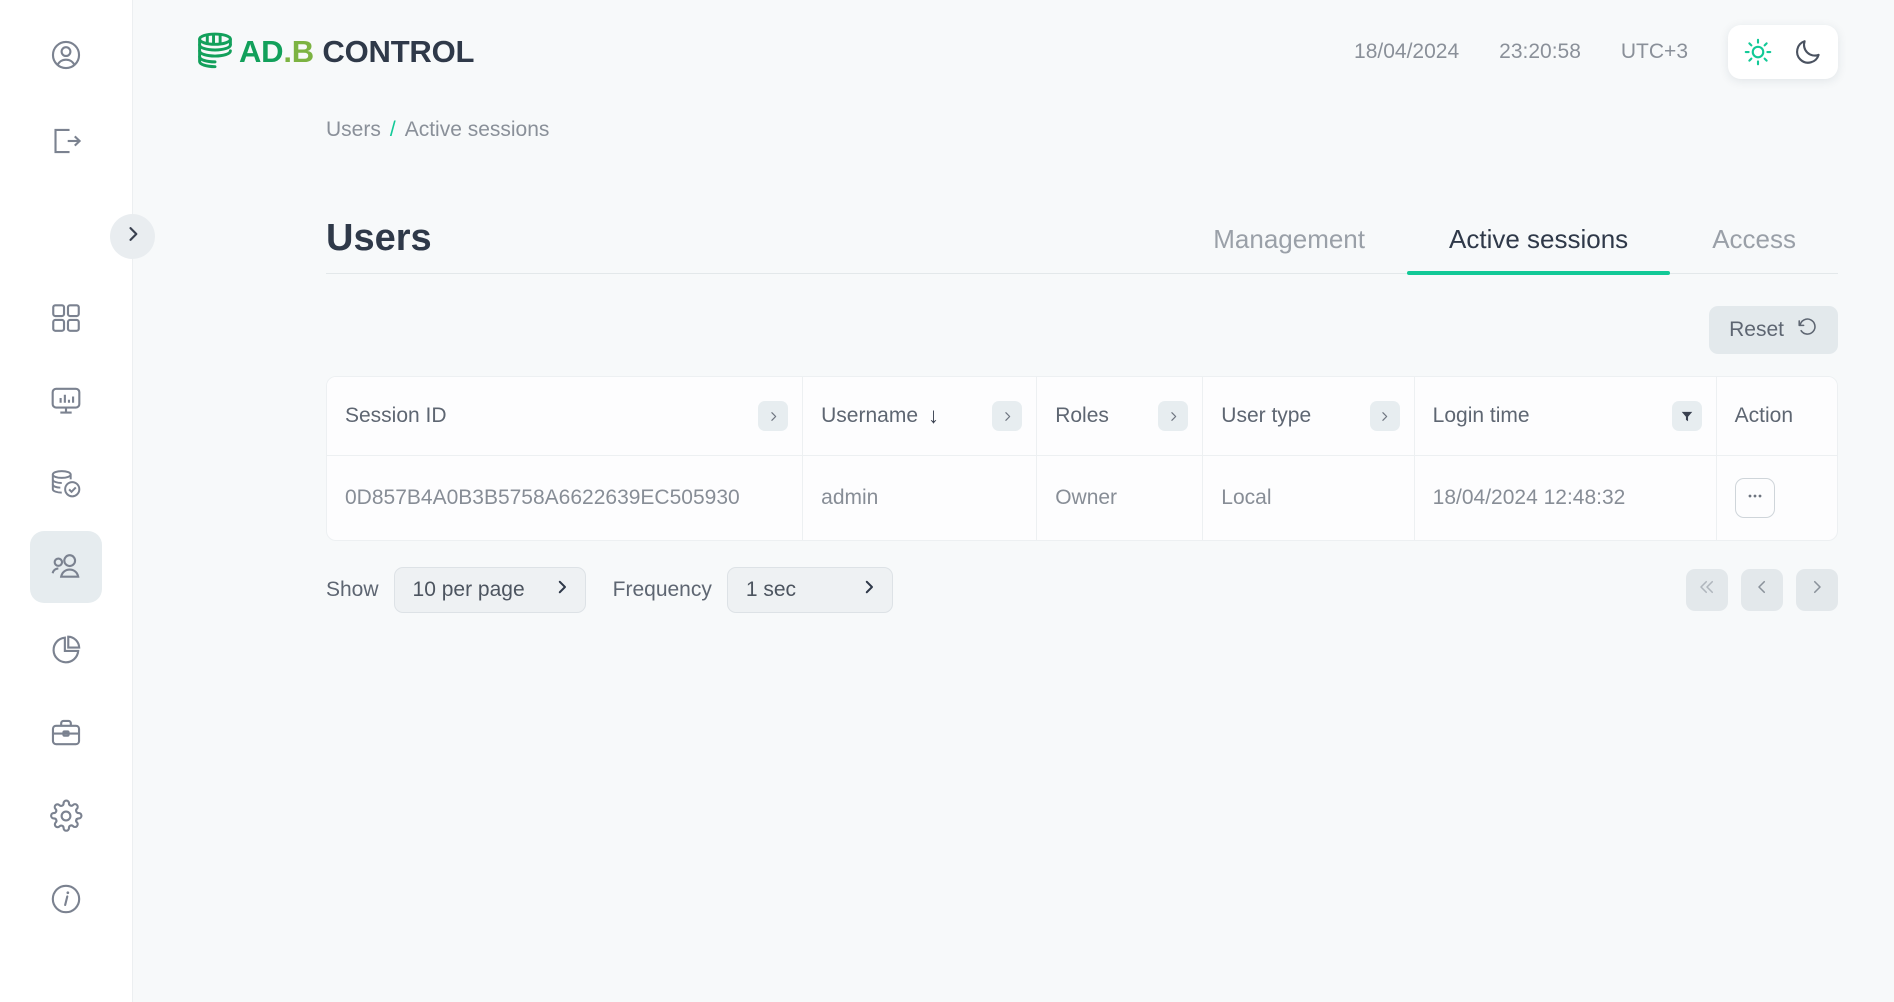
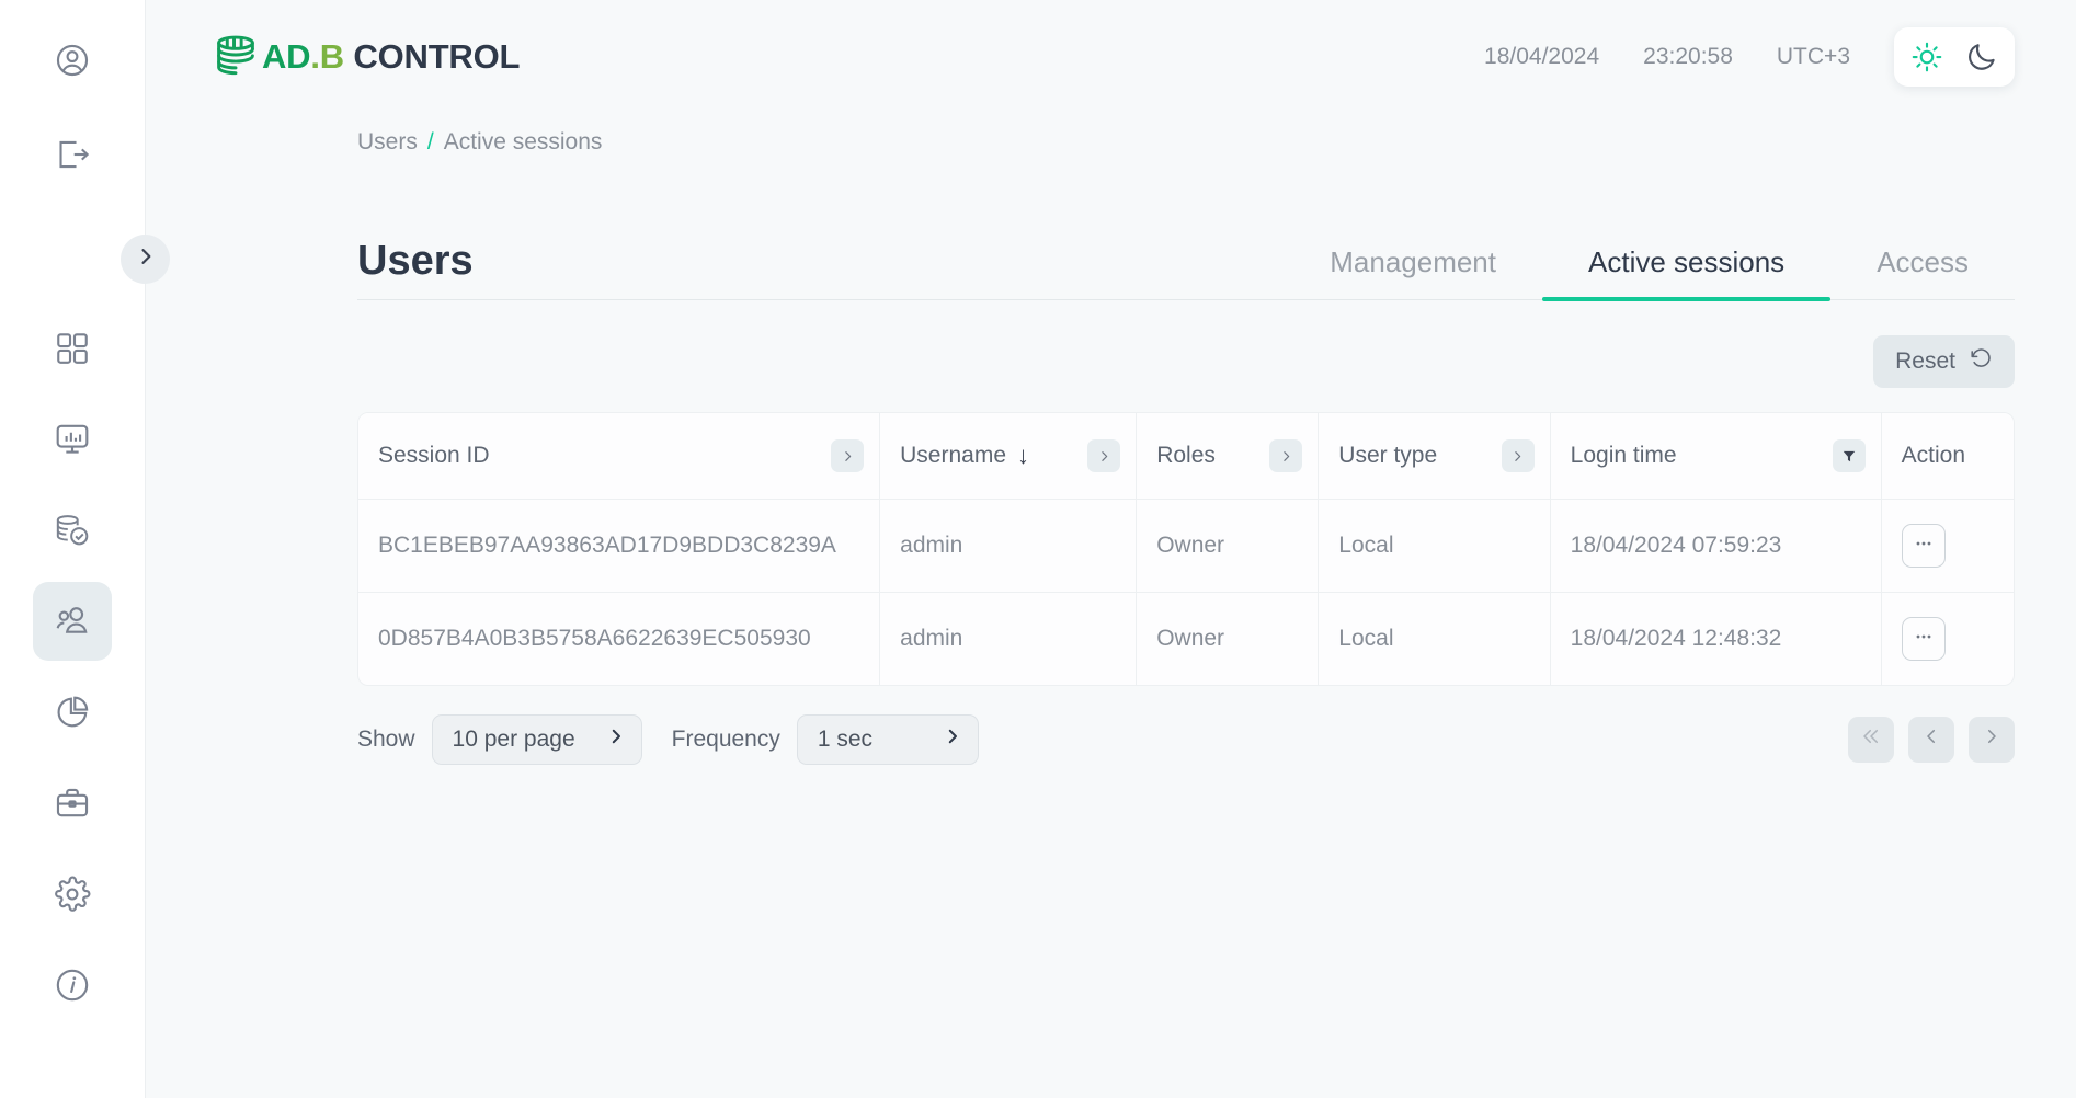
  AD.B CONTROL
  18/04/2024
  23:20:58
  UTC+3
  Users
  /
  Active sessions
  Users
  Management
  Active sessions
  Access
  Reset
  Session ID	Username ↓	Roles	User type	Login time	Action
+ BC1EBEB97AA93863AD17D9BDD3C8239A	admin	Owner	Local	18/04/2024 07:59:23
  0D857B4A0B3B5758A6622639EC505930	admin	Owner	Local	18/04/2024 12:48:32
  Show
  10 per page
  Frequency
  1 sec
